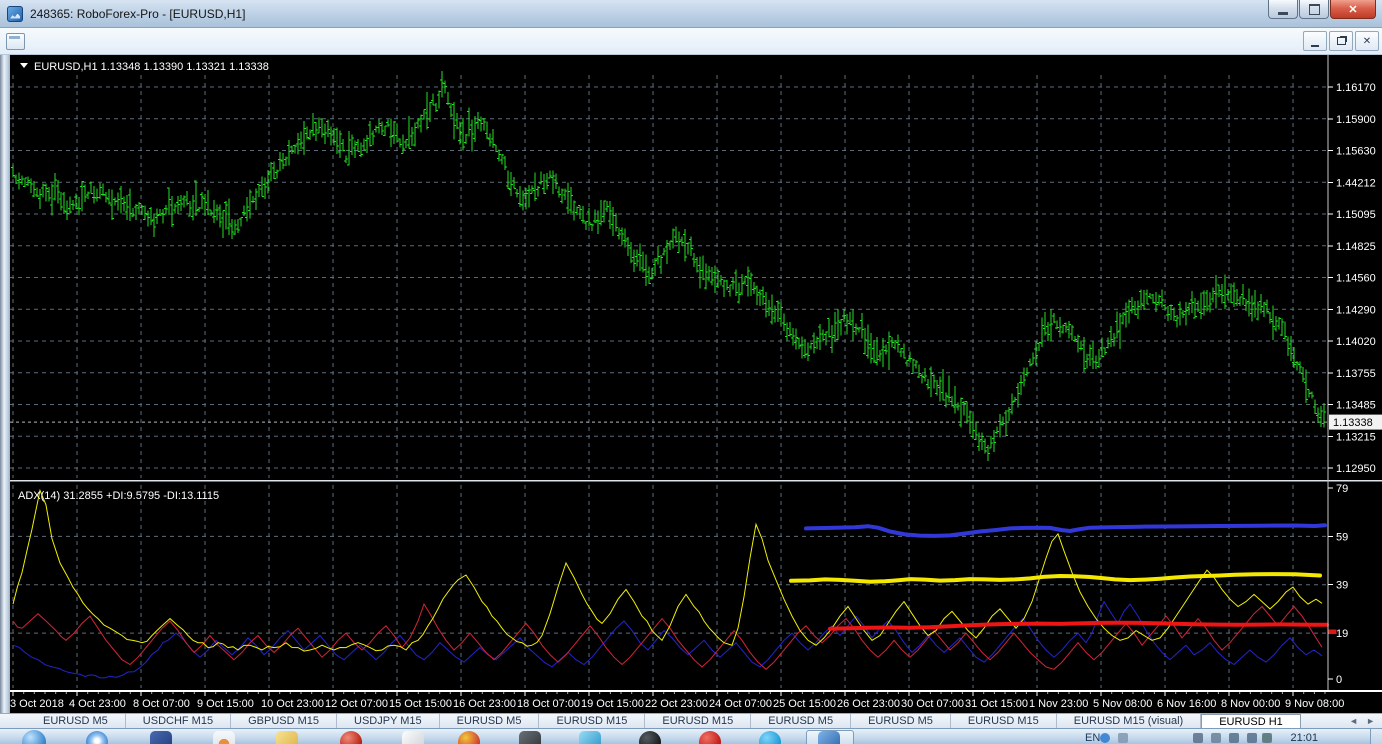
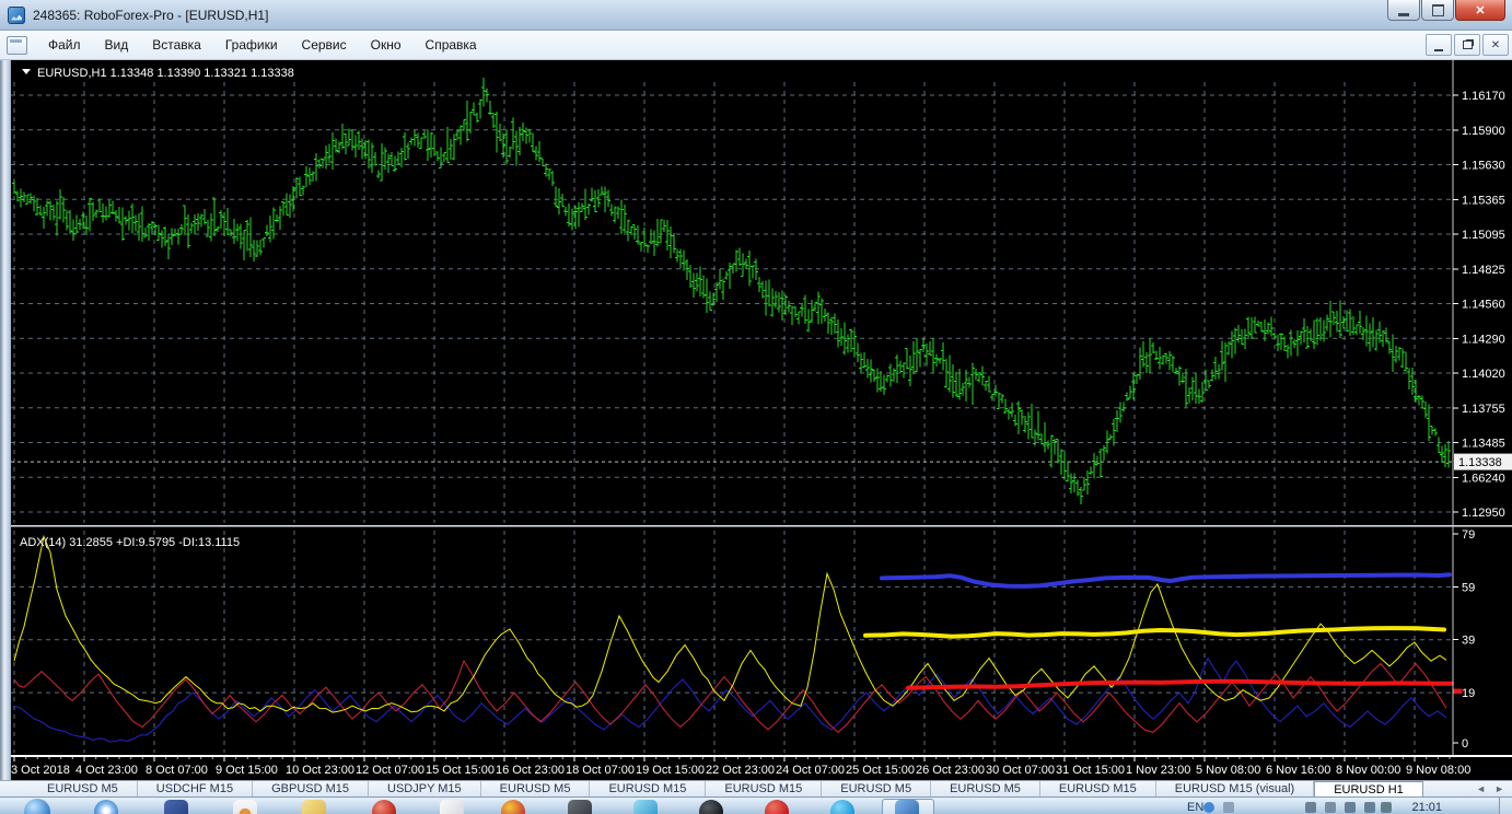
  248365: RoboForex-Pro - [EURUSD,H1]
  ✕
+ Файл
+ Вид
+ Вставка
+ Графики
+ Сервис
+ Окно
+ Справка
  ✕
  1.16170
  1.15900
  1.15630
- 1.44212
+ 1.15365
  1.15095
  1.14825
  1.14560
  1.14290
  1.14020
  1.13755
  1.13485
- 1.13215
+ 1.66240
  1.12950
  79
  59
  39
  19
  0
  3 Oct 2018
  4 Oct 23:00
  8 Oct 07:00
  9 Oct 15:00
  10 Oct 23:00
  12 Oct 07:00
  15 Oct 15:00
  16 Oct 23:00
  18 Oct 07:00
  19 Oct 15:00
  22 Oct 23:00
  24 Oct 07:00
  25 Oct 15:00
  26 Oct 23:00
  30 Oct 07:00
  31 Oct 15:00
  1 Nov 23:00
  5 Nov 08:00
  6 Nov 16:00
  8 Nov 00:00
  9 Nov 08:00
  EURUSD,H1 1.13348 1.13390 1.13321 1.13338
  ADX(14) 31.2855 +DI:9.5795 -DI:13.1115
  1.13338
  EURUSD M5
  USDCHF M15
  GBPUSD M15
  USDJPY M15
  EURUSD M5
  EURUSD M15
  EURUSD M15
  EURUSD M5
  EURUSD M5
  EURUSD M15
  EURUSD M15 (visual)
  EURUSD H1
  ◄
  ►
  EN
  21:01
